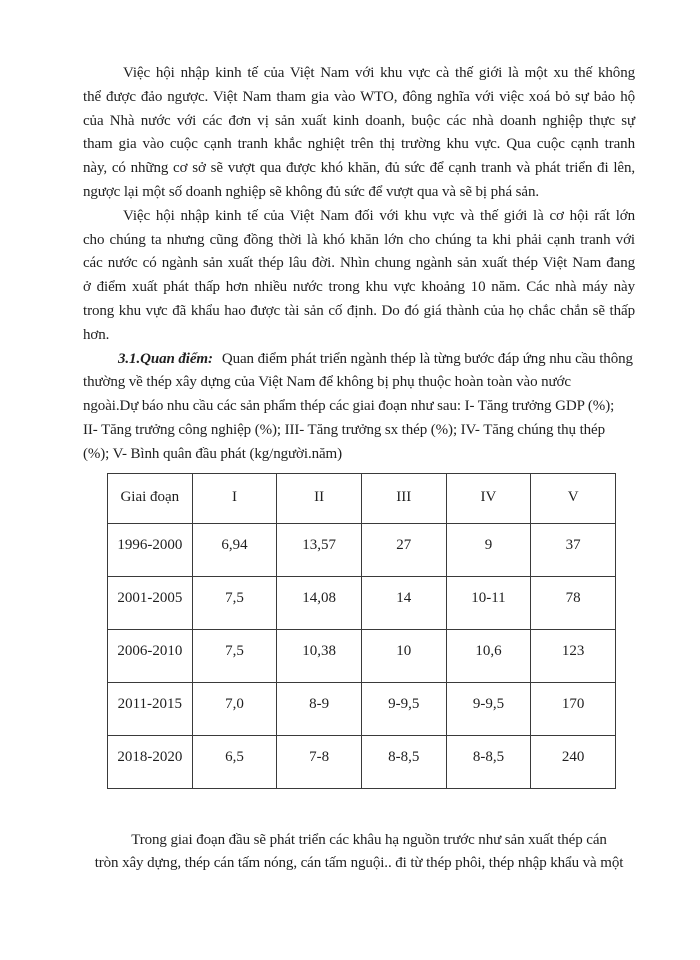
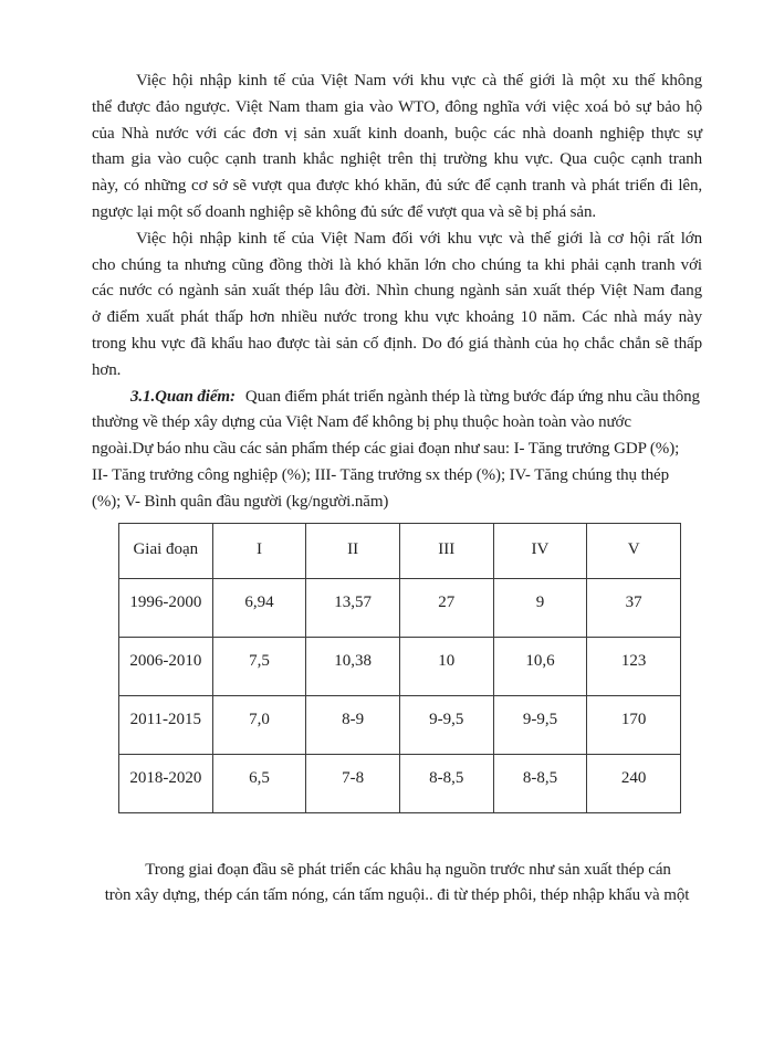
  Việc hội nhập kinh tế của Việt Nam với khu vực cà thế giới là một xu thế không
  thể được đảo ngược. Việt Nam tham gia vào WTO, đông nghĩa với việc xoá bỏ sự bảo hộ
  của Nhà nước với các đơn vị sản xuất kinh doanh, buộc các nhà doanh nghiệp thực sự
  tham gia vào cuộc cạnh tranh khắc nghiệt trên thị trường khu vực. Qua cuộc cạnh tranh
  này, có những cơ sở sẽ vượt qua được khó khăn, đủ sức để cạnh tranh và phát triển đi lên,
  ngược lại một số doanh nghiệp sẽ không đủ sức để vượt qua và sẽ bị phá sản.
  Việc hội nhập kinh tế của Việt Nam đối với khu vực và thế giới là cơ hội rất lớn
  cho chúng ta nhưng cũng đồng thời là khó khăn lớn cho chúng ta khi phải cạnh tranh với
  các nước có ngành sản xuất thép lâu đời. Nhìn chung ngành sản xuất thép Việt Nam đang
  ở điểm xuất phát thấp hơn nhiều nước trong khu vực khoảng 10 năm. Các nhà máy này
  trong khu vực đã khẩu hao được tài sản cố định. Do đó giá thành của họ chắc chắn sẽ thấp
  hơn.
  3.1.Quan điểm: Quan điểm phát triển ngành thép là từng bước đáp ứng nhu cầu thông
  thường về thép xây dựng của Việt Nam để không bị phụ thuộc hoàn toàn vào nước
  ngoài.Dự báo nhu cầu các sản phẩm thép các giai đoạn như sau: I- Tăng trưởng GDP (%);
  II- Tăng trưởng công nghiệp (%); III- Tăng trưởng sx thép (%); IV- Tăng chúng thụ thép
- (%); V- Bình quân đầu phát (kg/người.năm)
+ (%); V- Bình quân đầu người (kg/người.năm)
  Giai đoạn	I	II	III	IV	V
  1996-2000	6,94	13,57	27	9	37
- 2001-2005	7,5	14,08	14	10-11	78
  2006-2010	7,5	10,38	10	10,6	123
  2011-2015	7,0	8-9	9-9,5	9-9,5	170
  2018-2020	6,5	7-8	8-8,5	8-8,5	240
  Trong giai đoạn đầu sẽ phát triển các khâu hạ nguồn trước như sản xuất thép cán
  tròn xây dựng, thép cán tấm nóng, cán tấm nguội.. đi từ thép phôi, thép nhập khẩu và một
